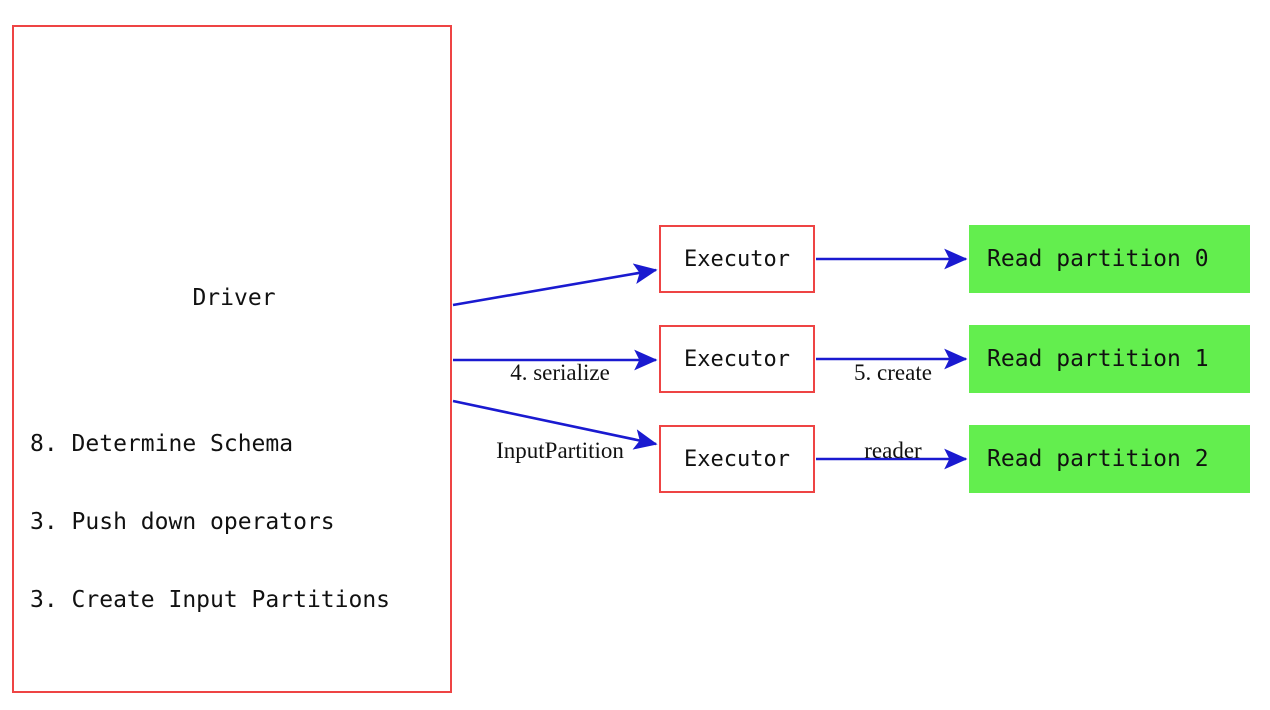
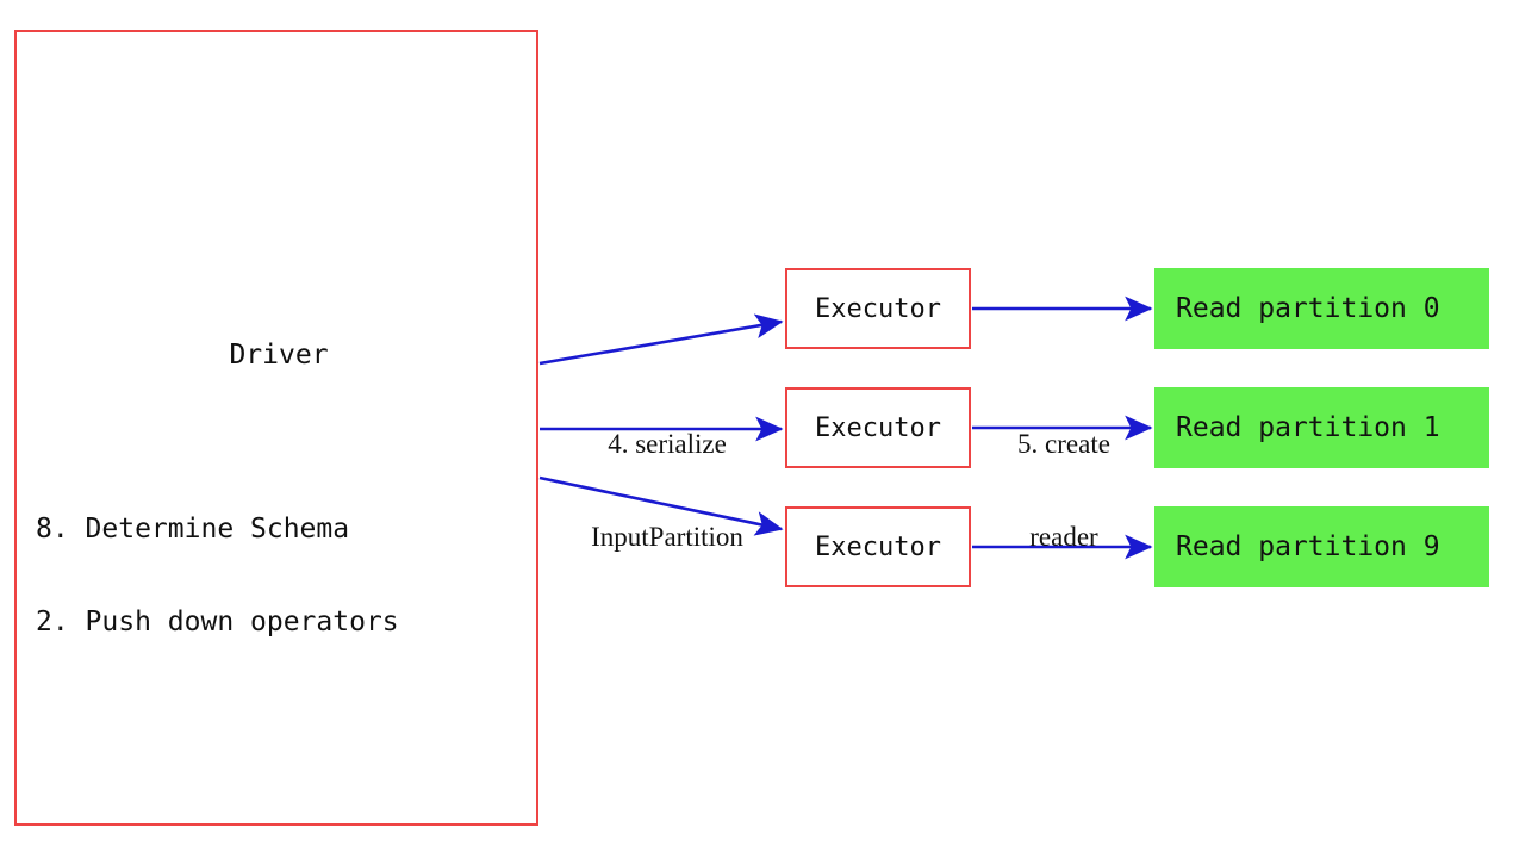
  Driver
  8. Determine Schema
- 3. Push down operators
+ 2. Push down operators
- 3. Create Input Partitions
  Executor
  Executor
  Executor
  Read partition 0
  Read partition 1
- Read partition 2
+ Read partition 9
  4. serialize
  InputPartition
  5. create
  reader
